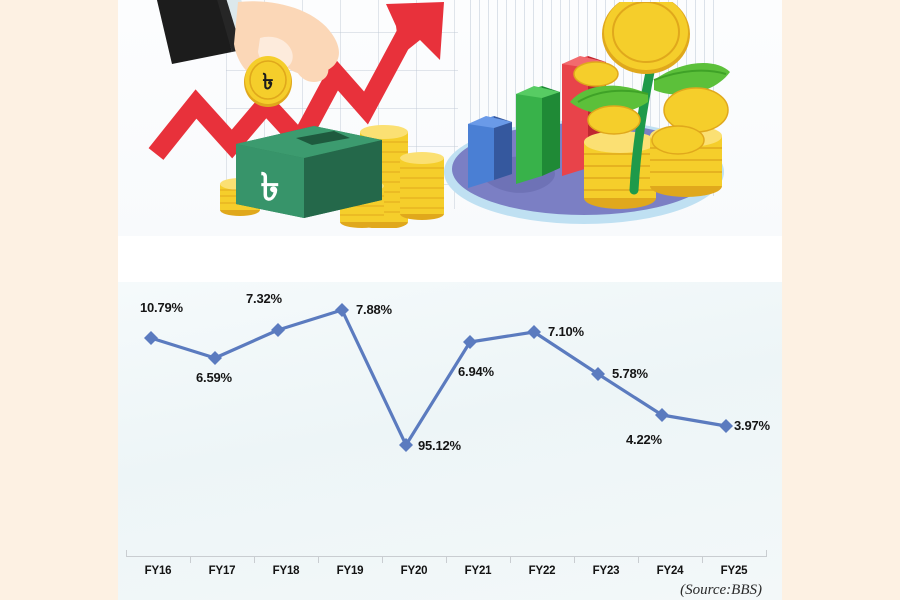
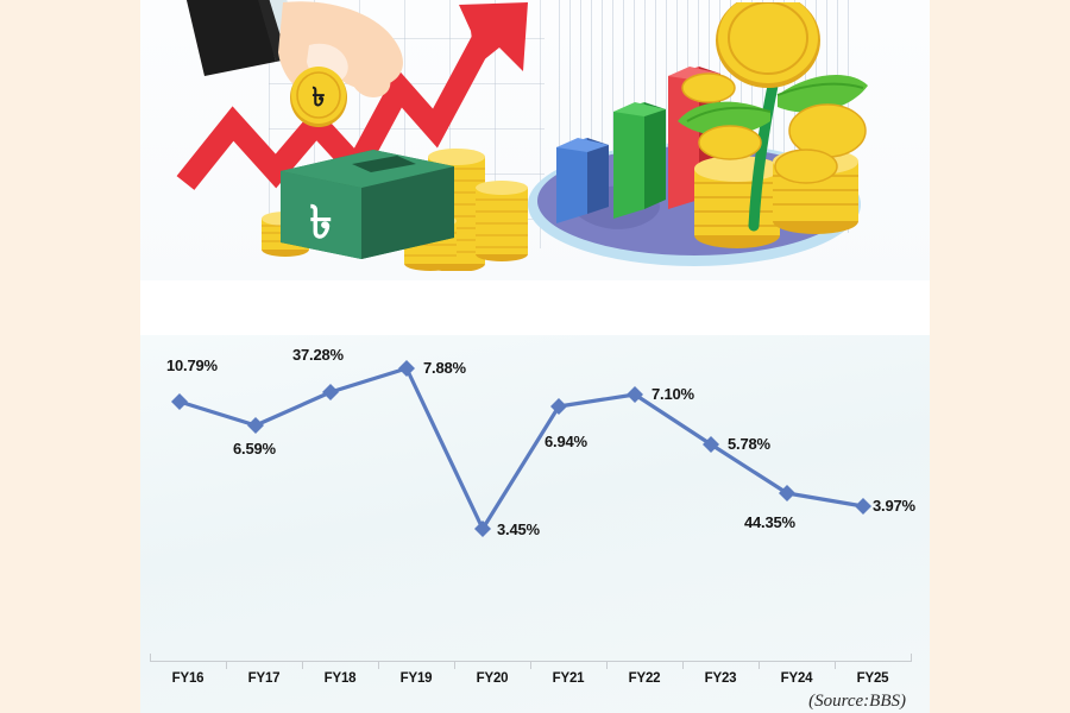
  ৳
  ৳
  10.79%
  6.59%
- 7.32%
+ 37.28%
  7.88%
- 95.12%
+ 3.45%
  6.94%
  7.10%
  5.78%
- 4.22%
+ 44.35%
  3.97%
  FY16
  FY17
  FY18
  FY19
  FY20
  FY21
  FY22
  FY23
  FY24
  FY25
  (Source:BBS)
